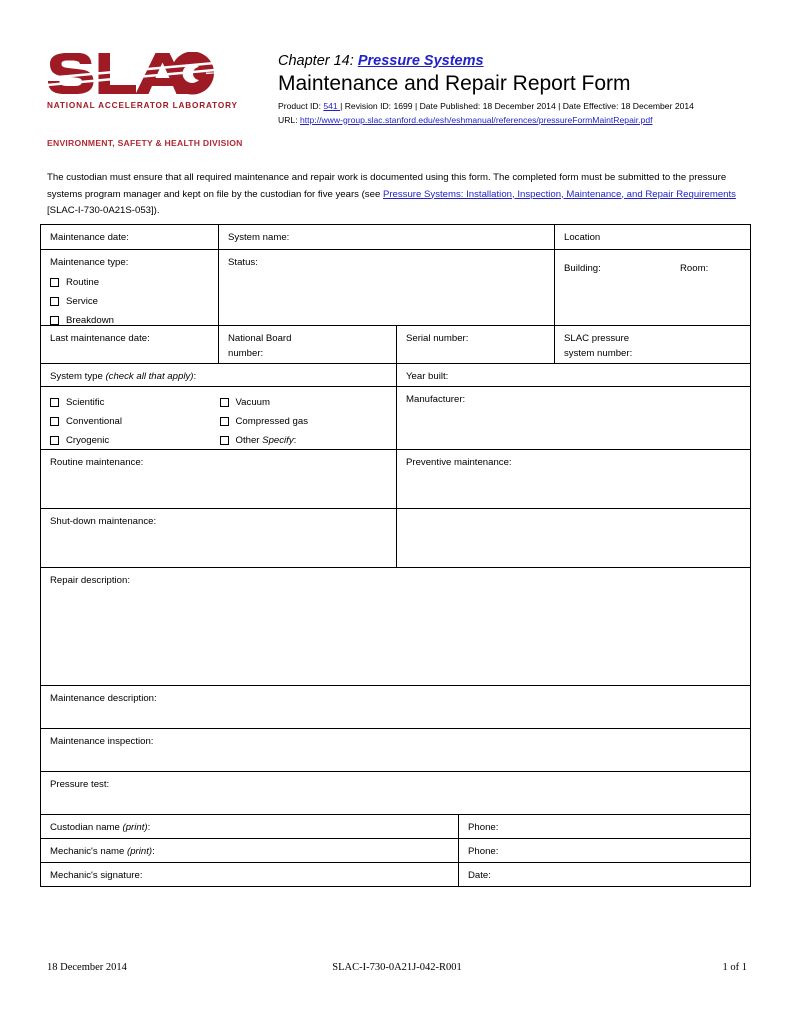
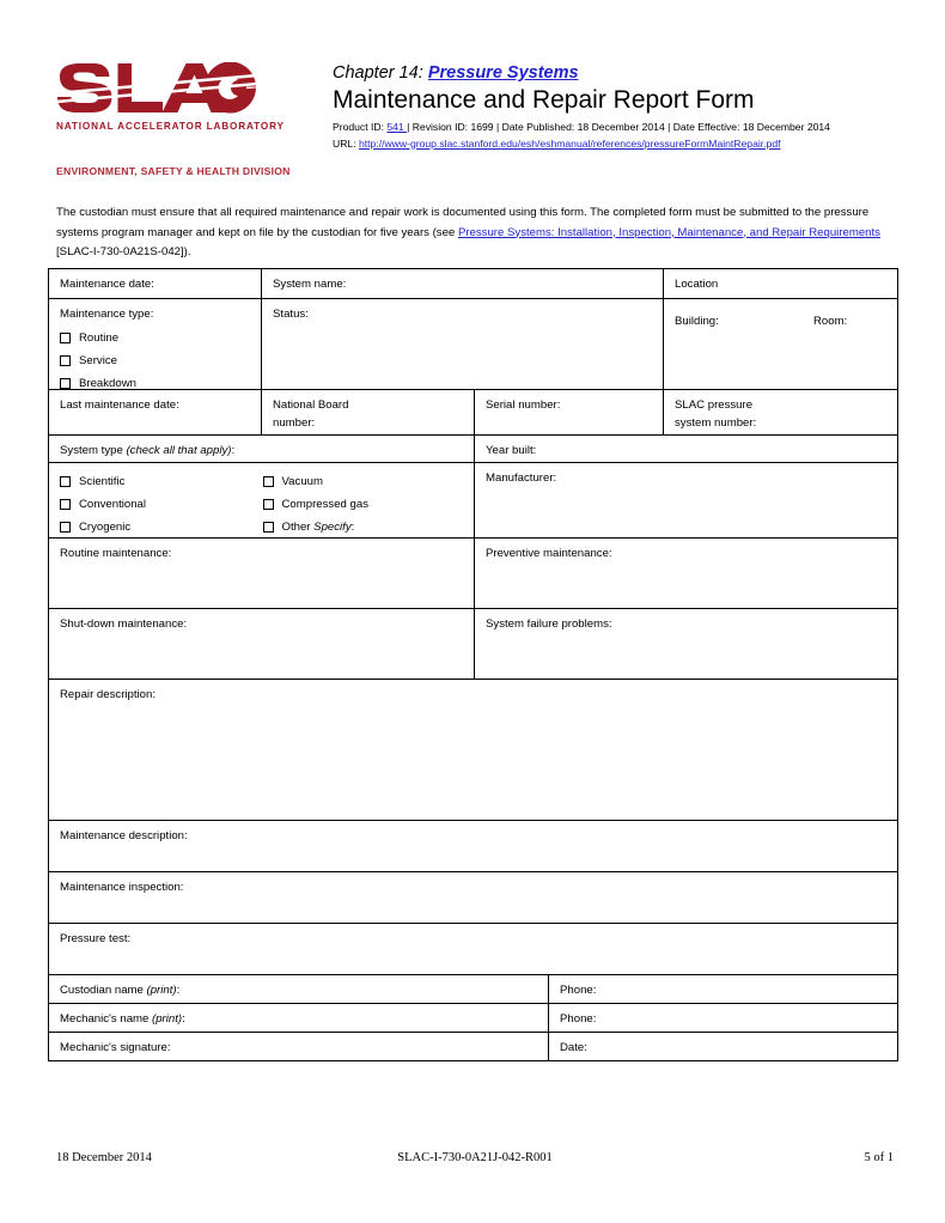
  NATIONAL ACCELERATOR LABORATORY
  ENVIRONMENT, SAFETY & HEALTH DIVISION
  Chapter 14: Pressure Systems
  Maintenance and Repair Report Form
  Product ID: 541 | Revision ID: 1699 | Date Published: 18 December 2014 | Date Effective: 18 December 2014
  URL: http://www-group.slac.stanford.edu/esh/eshmanual/references/pressureFormMaintRepair.pdf
- The custodian must ensure that all required maintenance and repair work is documented using this form. The completed form must be submitted to the pressure systems program manager and kept on file by the custodian for five years (see Pressure Systems: Installation, Inspection, Maintenance, and Repair Requirements [SLAC-I-730-0A21S-053]).
+ The custodian must ensure that all required maintenance and repair work is documented using this form. The completed form must be submitted to the pressure systems program manager and kept on file by the custodian for five years (see Pressure Systems: Installation, Inspection, Maintenance, and Repair Requirements [SLAC-I-730-0A21S-042]).
  Maintenance date:
  System name:
  Location
  Maintenance type:
  Routine
  Service
  Breakdown
  Status:
  Building:
  Room:
  Last maintenance date:
  National Board
  number:
  Serial number:
  SLAC pressure
  system number:
  System type (check all that apply):
  Year built:
  Scientific
  Conventional
  Cryogenic
  Vacuum
  Compressed gas
  Other Specify:
  Manufacturer:
  Routine maintenance:
  Preventive maintenance:
  Shut-down maintenance:
+ System failure problems:
  Repair description:
  Maintenance description:
  Maintenance inspection:
  Pressure test:
  Custodian name (print):
  Phone:
  Mechanic's name (print):
  Phone:
  Mechanic's signature:
  Date:
  18 December 2014
  SLAC-I-730-0A21J-042-R001
- 1 of 1
+ 5 of 1
